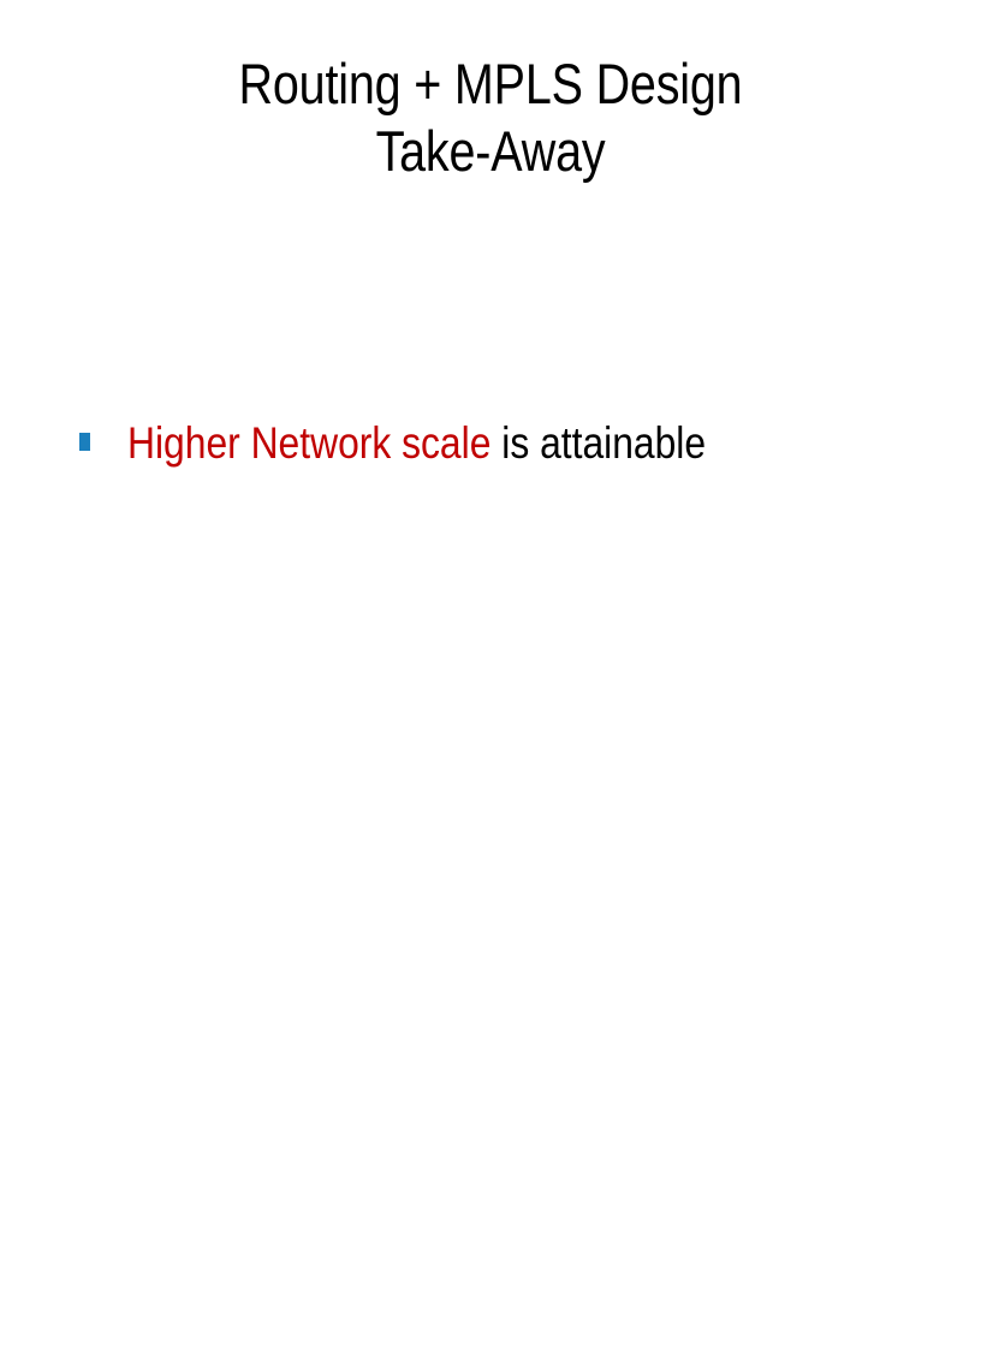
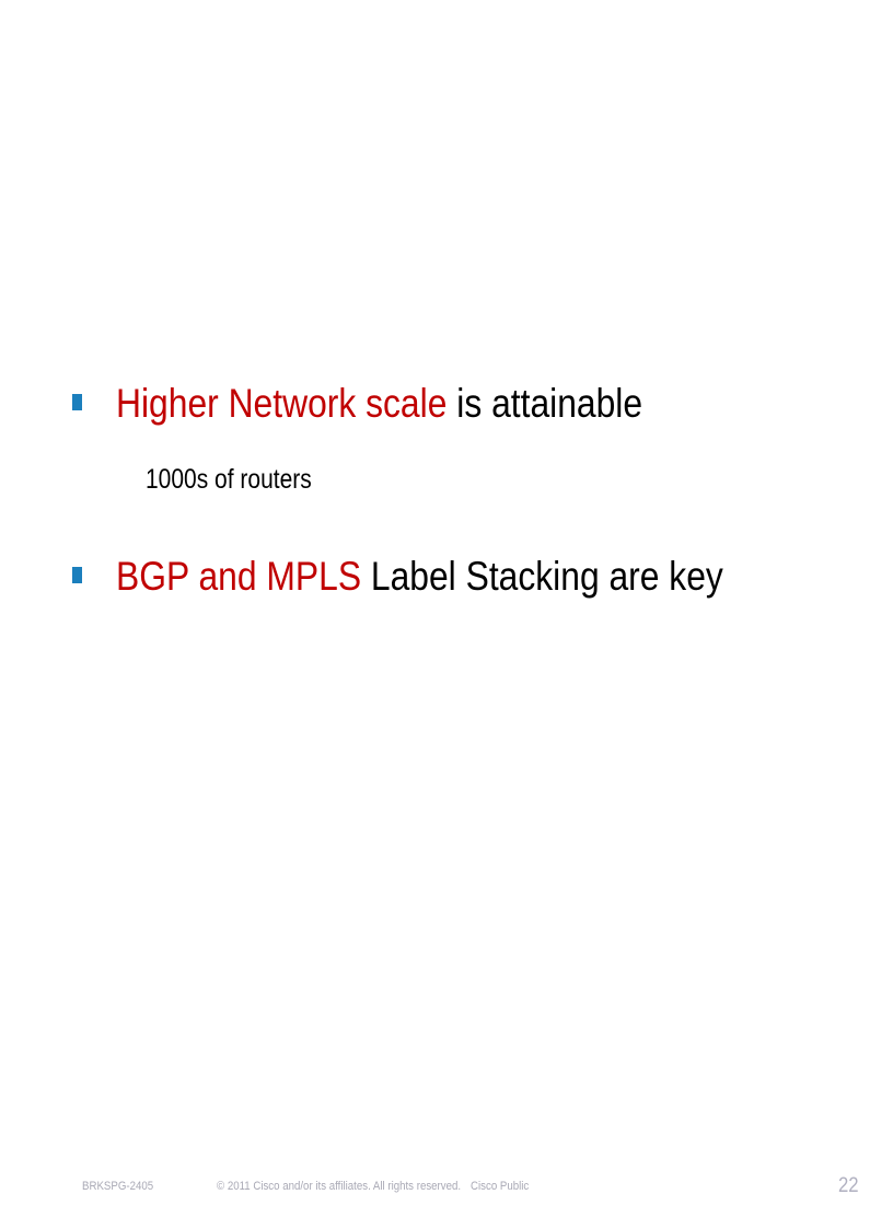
- Routing + MPLS Design
- Take-Away
  Higher Network scale is attainable
+ 1000s of routers
+ BGP and MPLS Label Stacking are key
+ BRKSPG-2405
+ © 2011 Cisco and/or its affiliates. All rights reserved.
+ Cisco Public
+ 22
